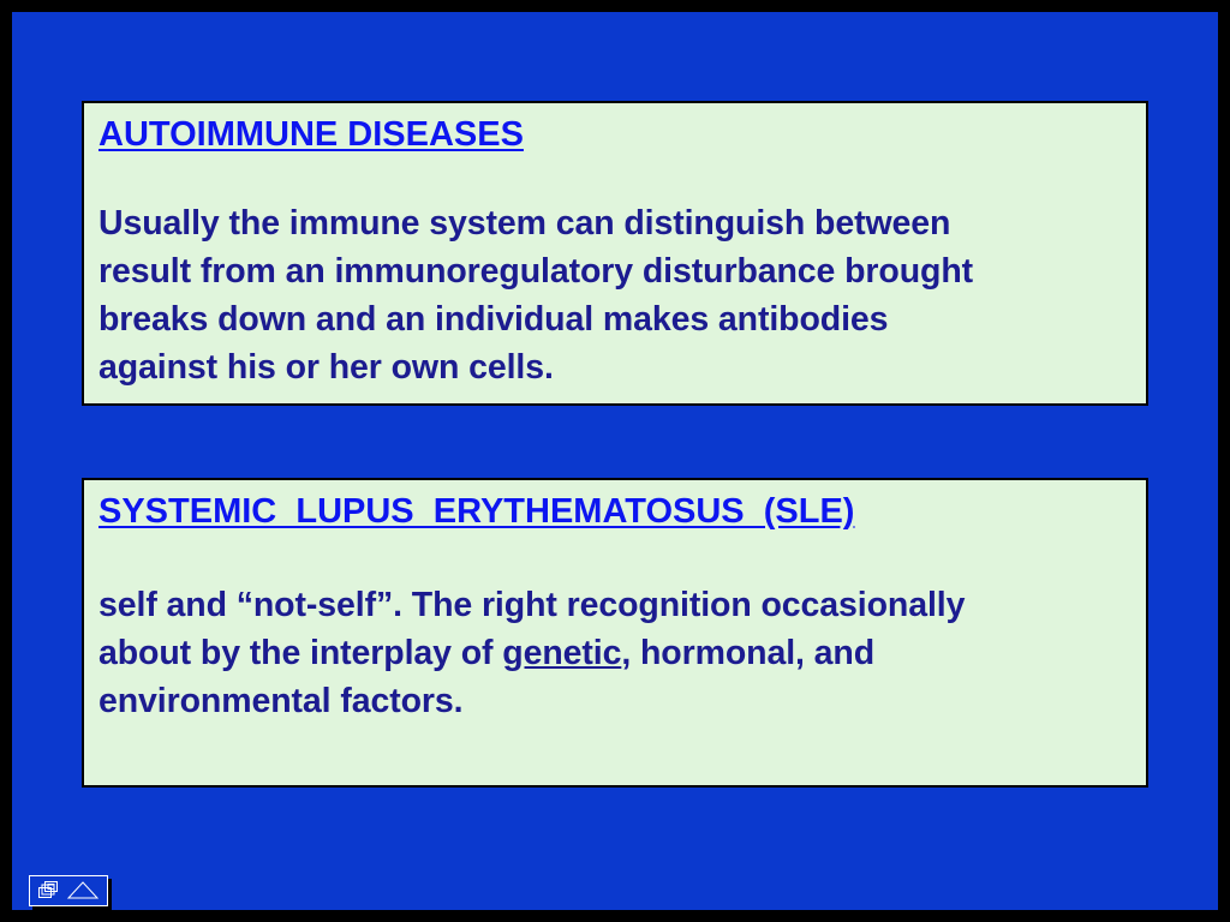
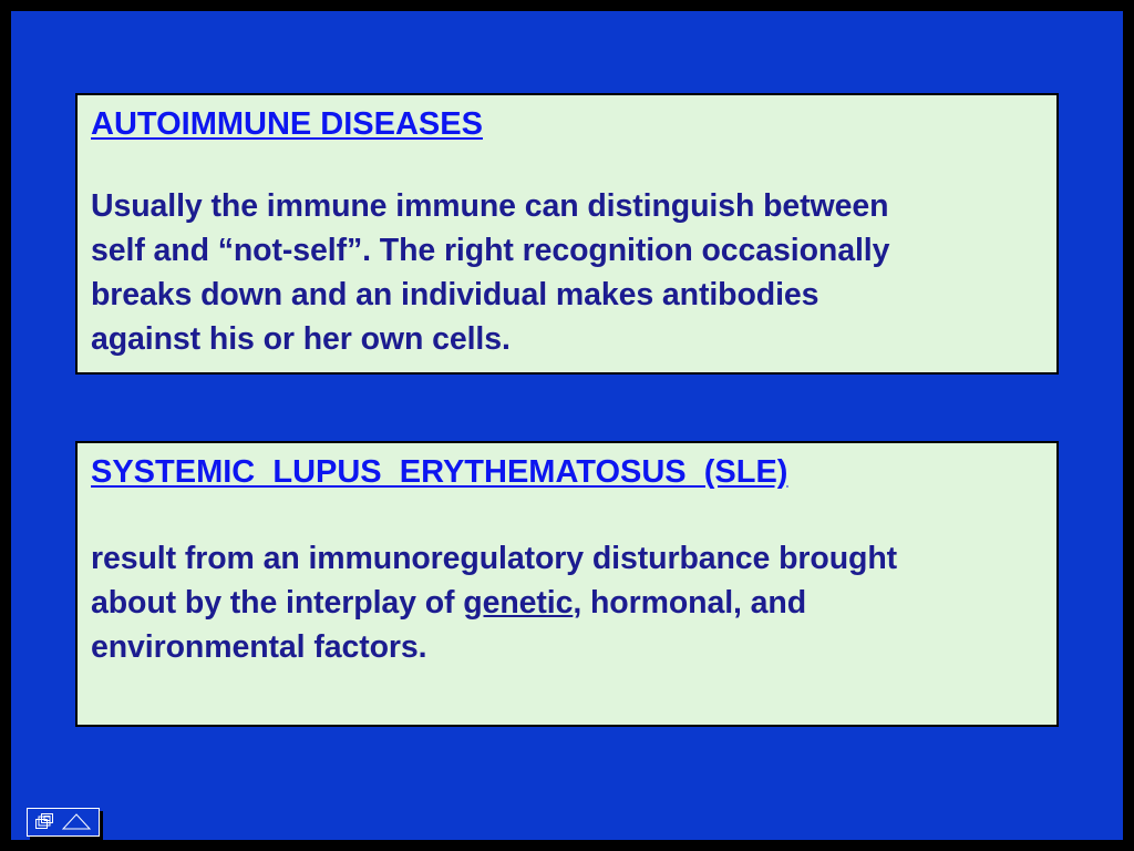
  AUTOIMMUNE DISEASES
- Usually the immune system can distinguish between
+ Usually the immune immune can distinguish between
- result from an immunoregulatory disturbance brought
+ self and “not-self”. The right recognition occasionally
  breaks down and an individual makes antibodies
  against his or her own cells.
  SYSTEMIC LUPUS ERYTHEMATOSUS (SLE)
- self and “not-self”. The right recognition occasionally
+ result from an immunoregulatory disturbance brought
  about by the interplay of genetic, hormonal, and
  environmental factors.
